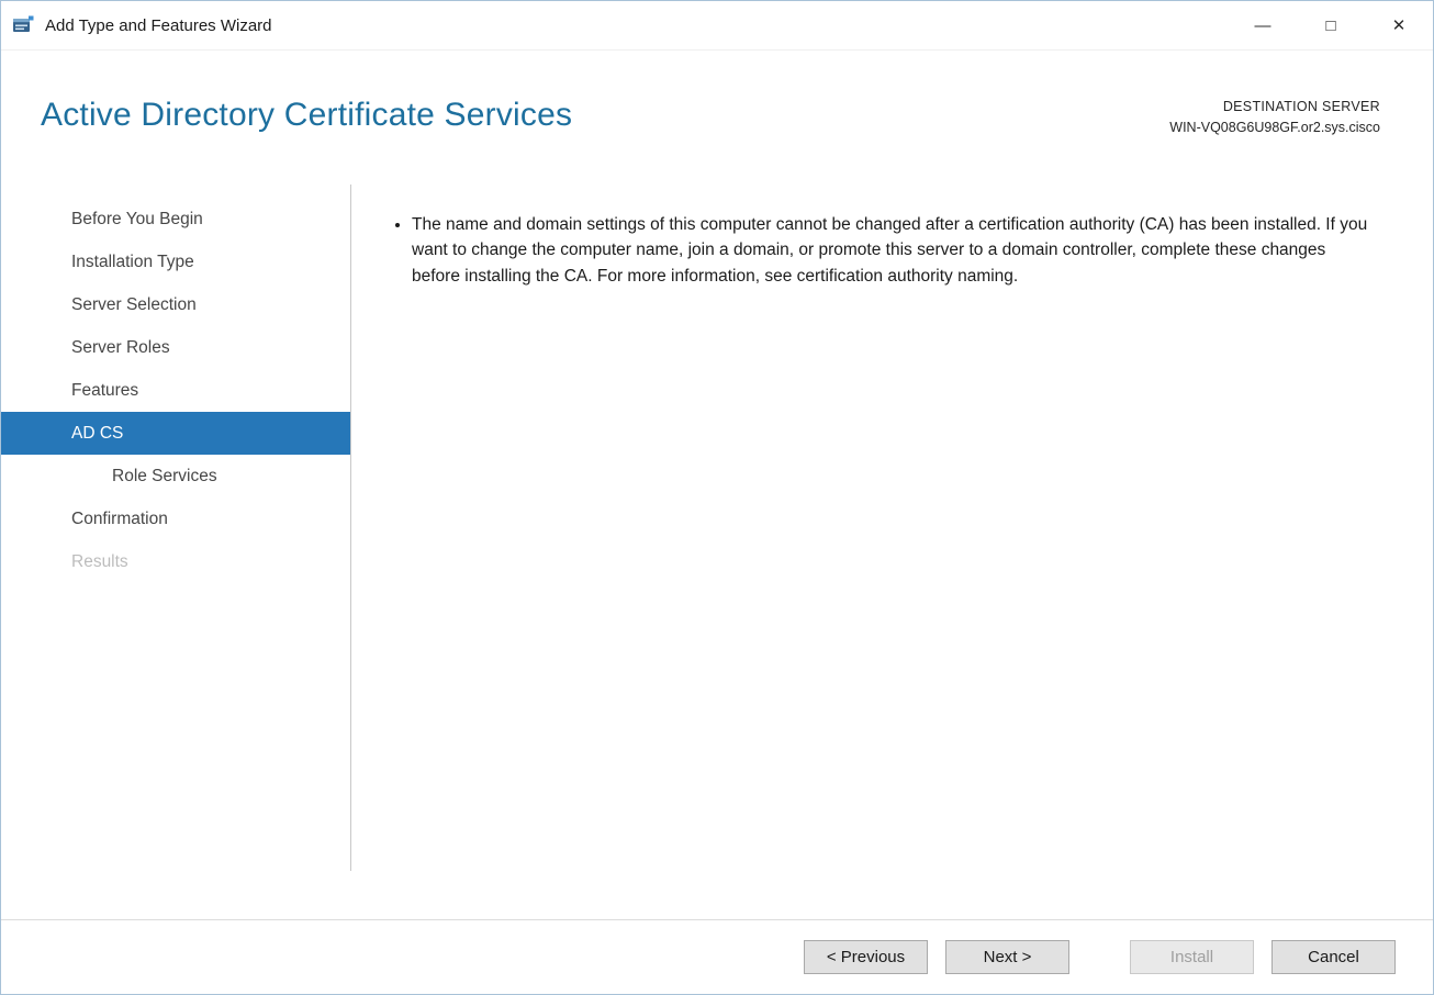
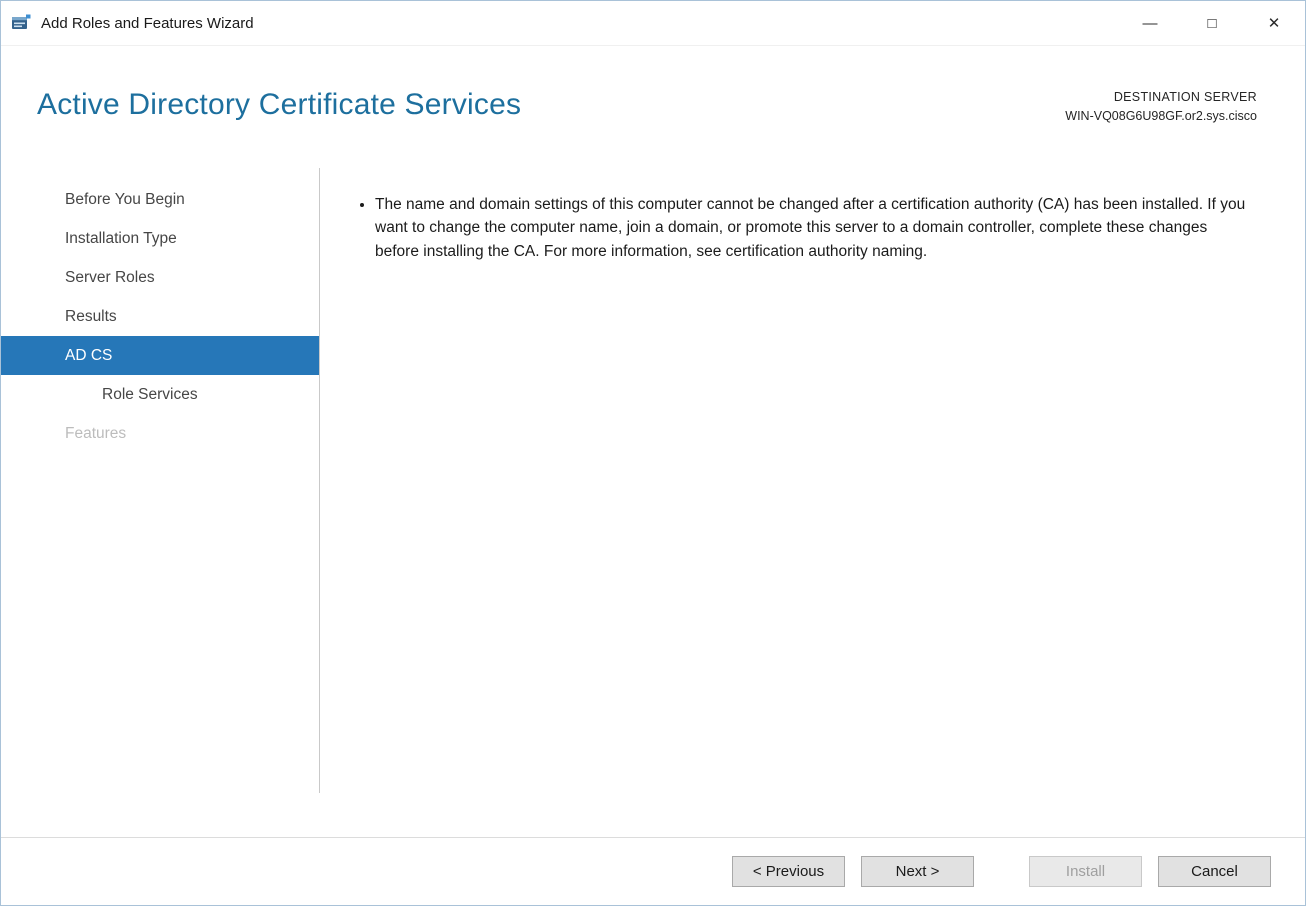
- Add Type and Features Wizard
+ Add Roles and Features Wizard
  —
  □
  ✕
  Active Directory Certificate Services
  DESTINATION SERVER
  WIN-VQ08G6U98GF.or2.sys.cisco
  Before You Begin
  Installation Type
- Server Selection
  Server Roles
- Features
+ Results
  AD CS
  Role Services
- Confirmation
- Results
+ Features
  The name and domain settings of this computer cannot be changed after a certification authority (CA) has been installed. If you want to change the computer name, join a domain, or promote this server to a domain controller, complete these changes before installing the CA. For more information, see certification authority naming.
  < Previous
  Next >
  Install
  Cancel
